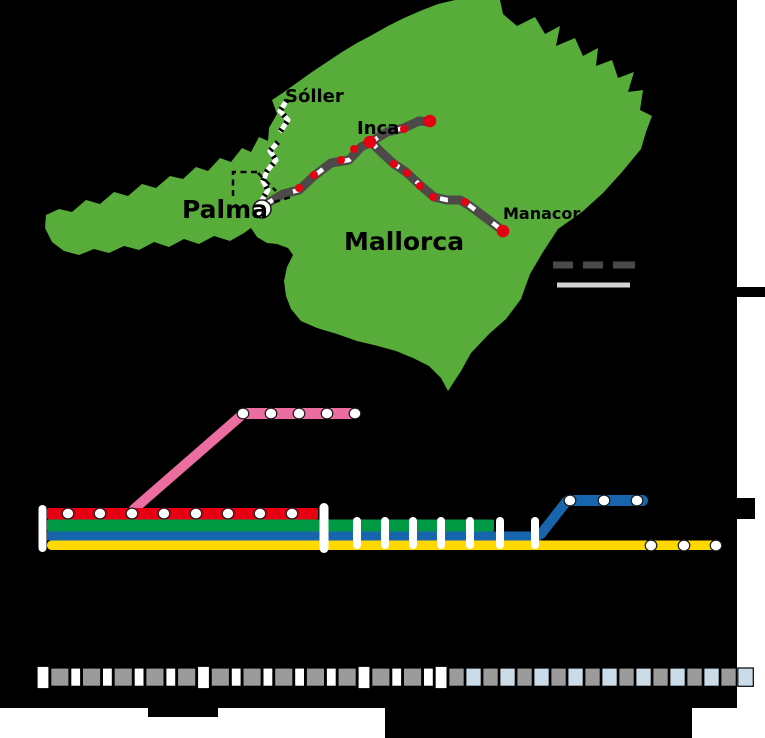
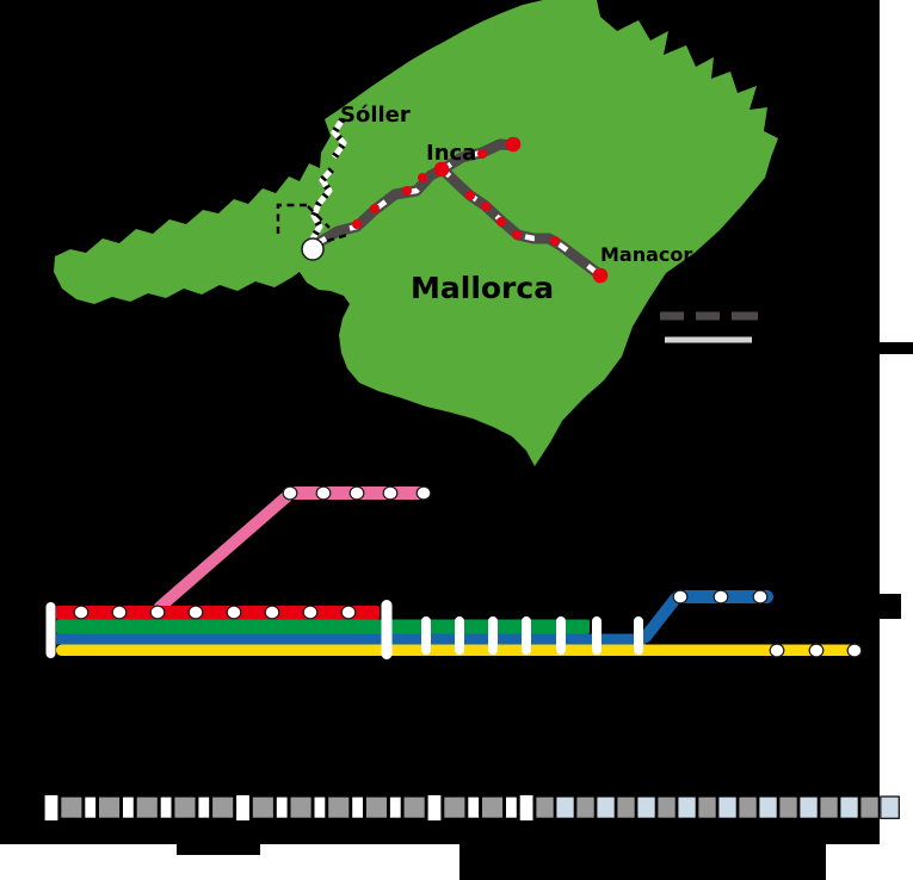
  Sóller
  Inca
- Palma
  Manacor
  Mallorca
